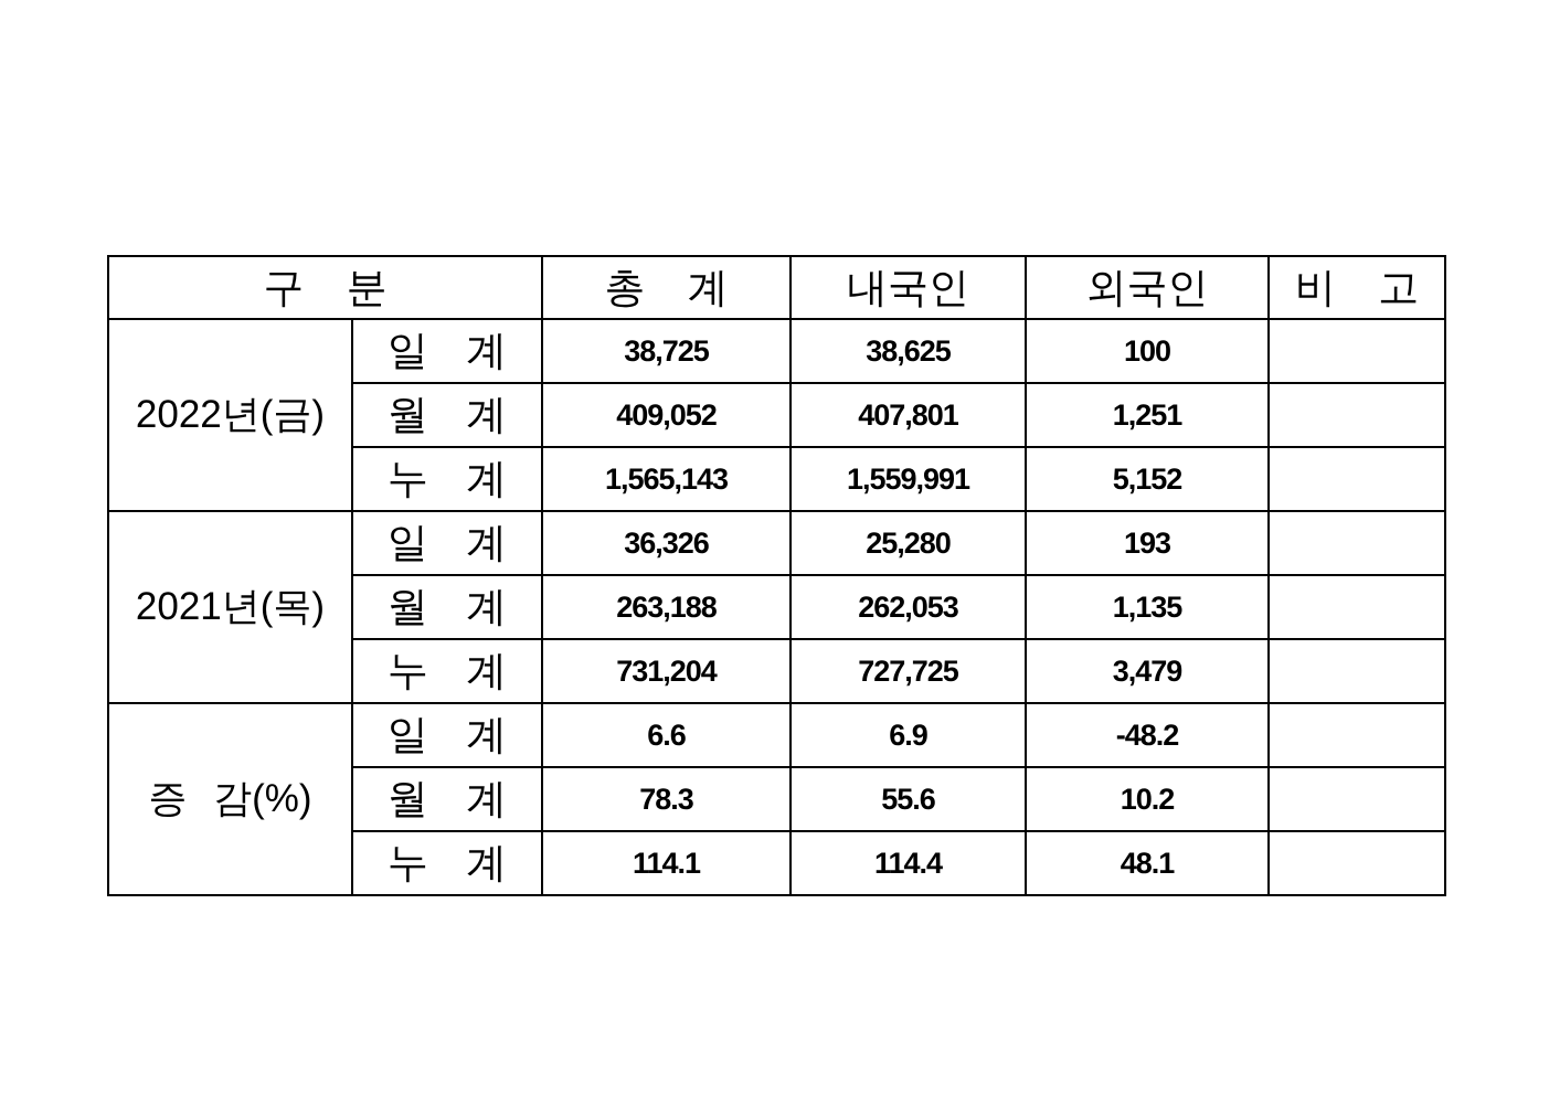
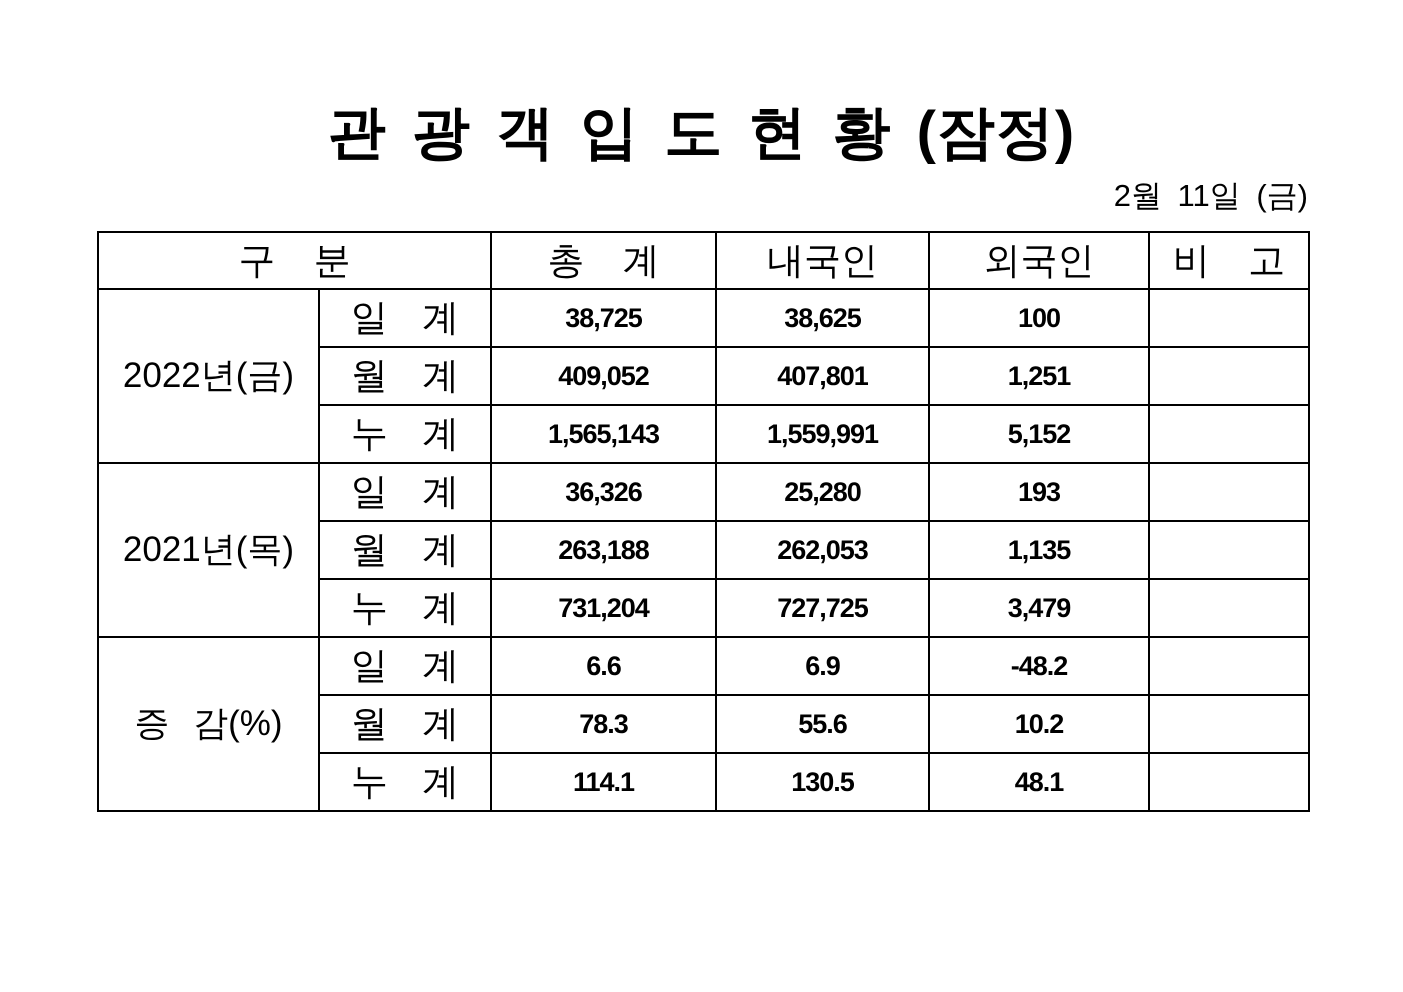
+ 관 광 객 입 도 현 황 (잠정)
+ 2월 11일 (금)
  구 분	총 계	내국인	외국인	비 고
  2022년(금)	일 계	38,725	38,625	100
  월 계	409,052	407,801	1,251
  누 계	1,565,143	1,559,991	5,152
  2021년(목)	일 계	36,326	25,280	193
  월 계	263,188	262,053	1,135
  누 계	731,204	727,725	3,479
  증 감(%)	일 계	6.6	6.9	-48.2
  월 계	78.3	55.6	10.2
- 누 계	114.1	114.4	48.1
+ 누 계	114.1	130.5	48.1
